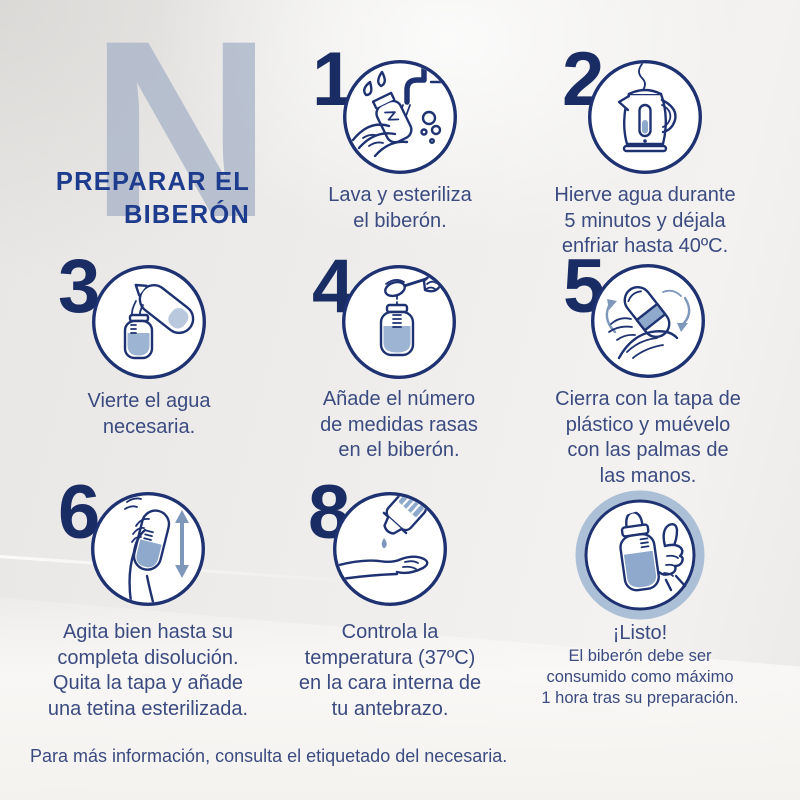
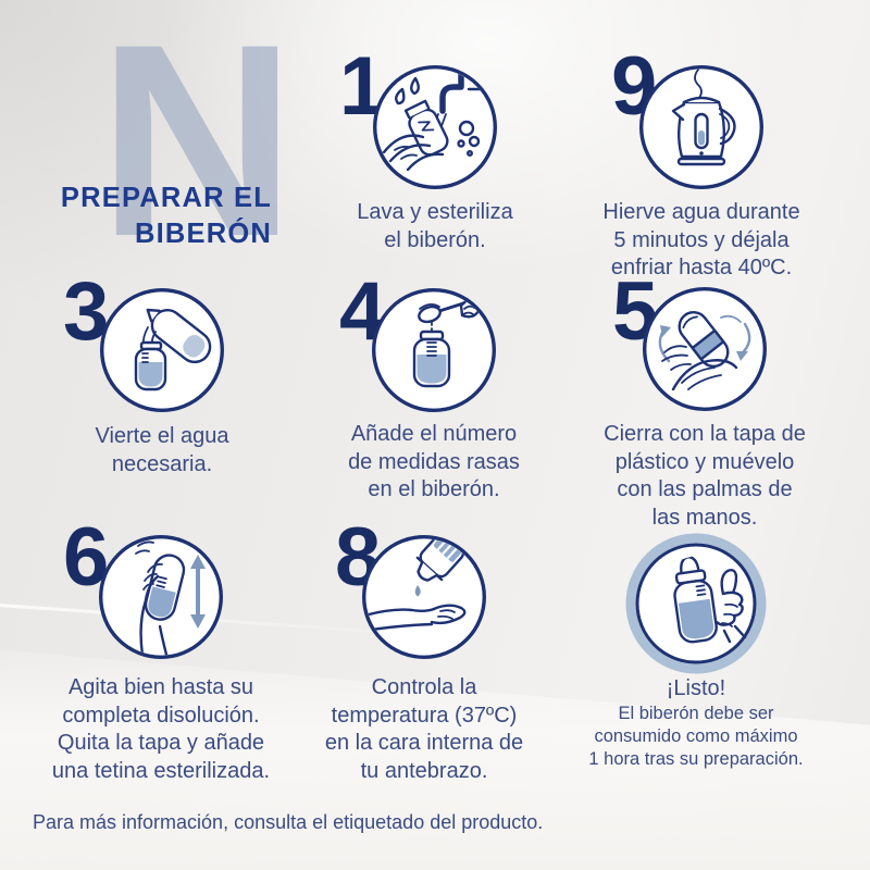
  N
  PREPARAR EL
  BIBERÓN
  1
  Lava y esteriliza
  el biberón.
- 2
+ 9
  Hierve agua durante
  5 minutos y déjala
  enfriar hasta 40ºC.
  3
  Vierte el agua
  necesaria.
  4
  Añade el número
  de medidas rasas
  en el biberón.
  5
  Cierra con la tapa de
  plástico y muévelo
  con las palmas de
  las manos.
  6
  Agita bien hasta su
  completa disolución.
  Quita la tapa y añade
  una tetina esterilizada.
  8
  Controla la
  temperatura (37ºC)
  en la cara interna de
  tu antebrazo.
  ¡Listo!
  El biberón debe ser
  consumido como máximo
  1 hora tras su preparación.
- Para más información, consulta el etiquetado del necesaria.
+ Para más información, consulta el etiquetado del producto.
